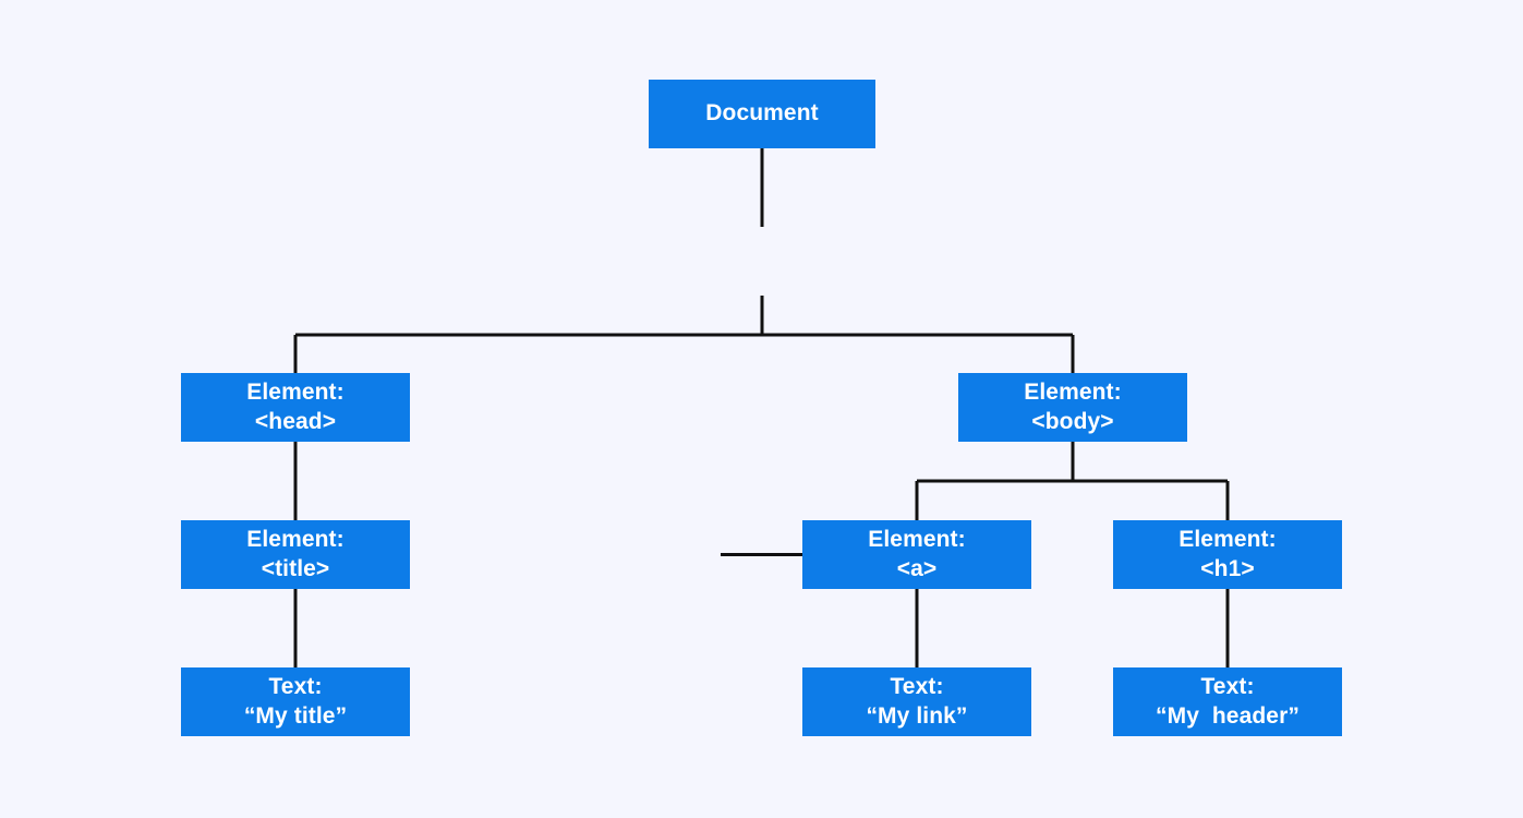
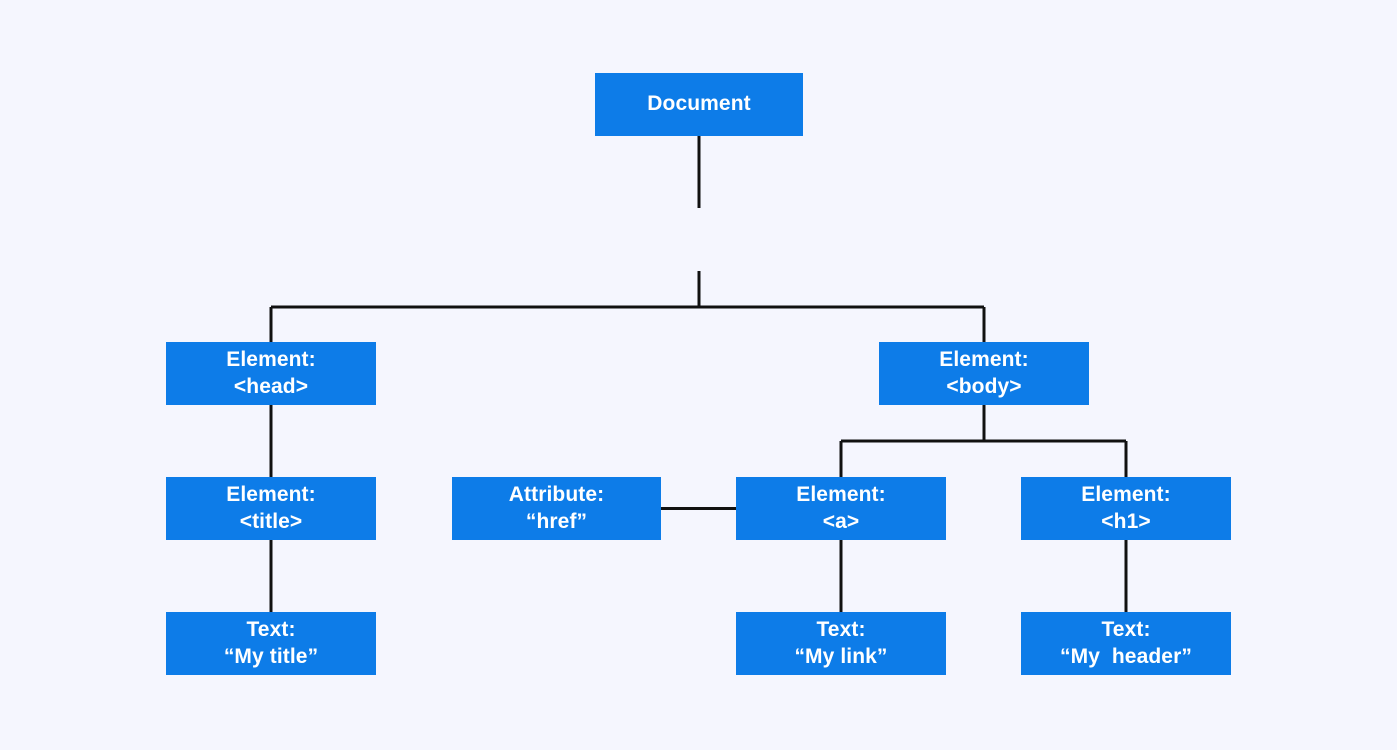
  Document
  Element:
  <head>
  Element:
  <body>
  Element:
  <title>
+ Attribute:
+ “href”
  Element:
  <a>
  Element:
  <h1>
  Text:
  “My title”
  Text:
  “My link”
  Text:
  “My header”
